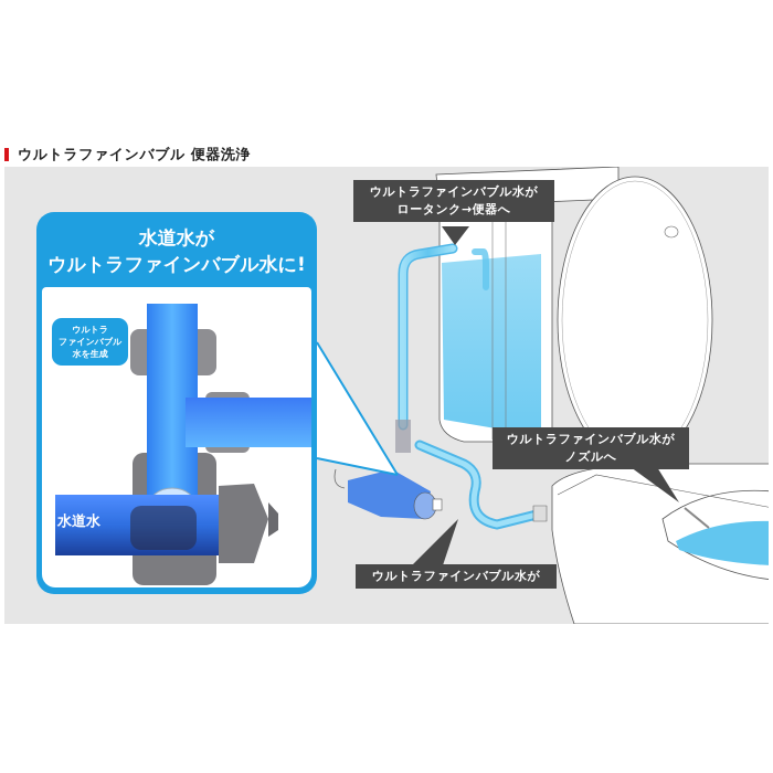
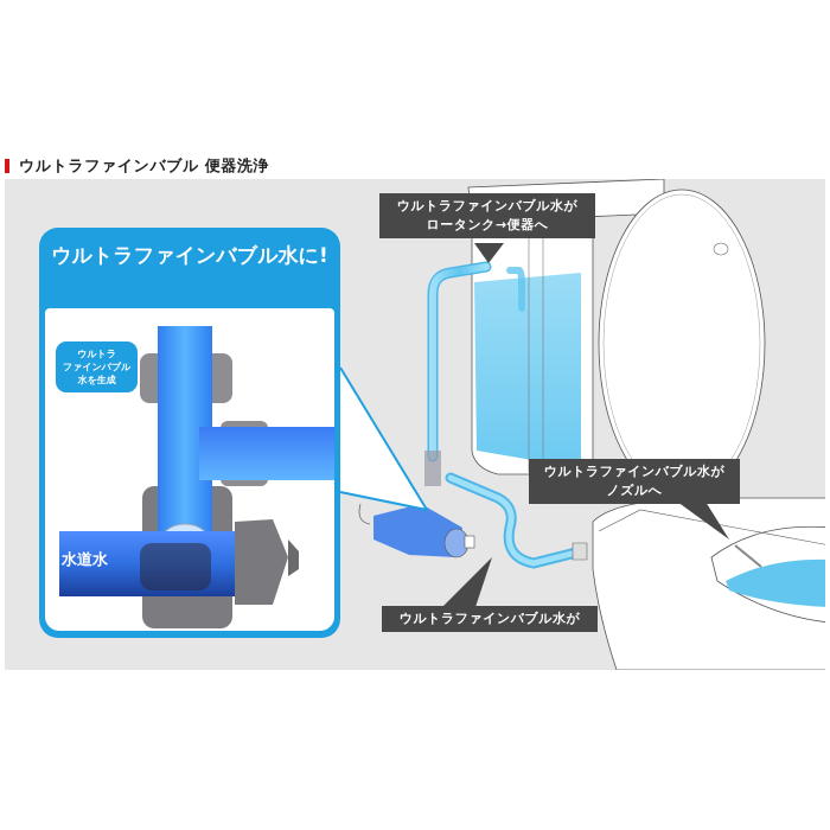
  ウルトラファインバブル 便器洗浄
- 水道水が
  ウルトラファインバブル水に!
  ウルトラ
  ファインバブル
  水を生成
  水道水
  ウルトラファインバブル水が
  ロータンク→便器へ
  ウルトラファインバブル水が
  ノズルへ
  ウルトラファインバブル水が
